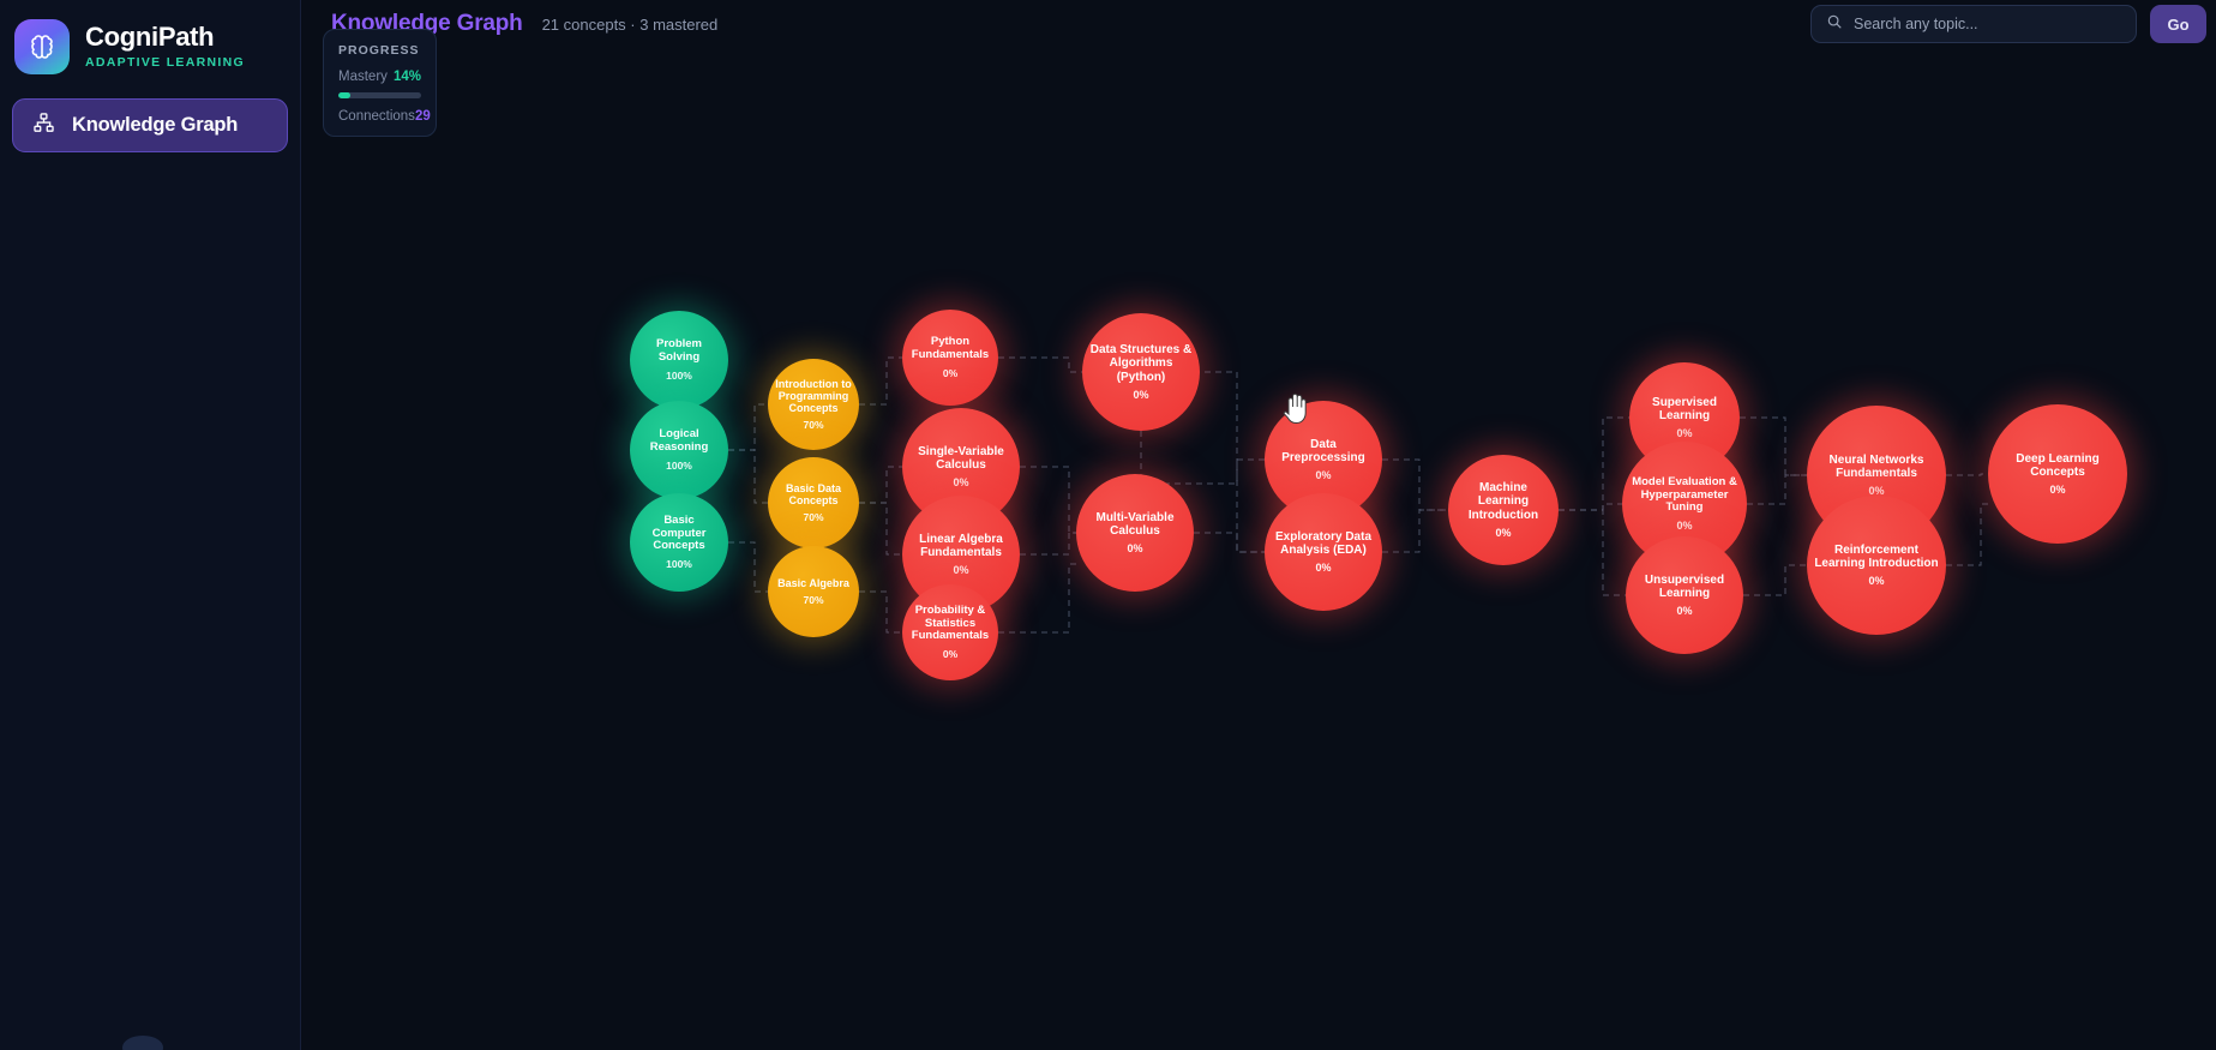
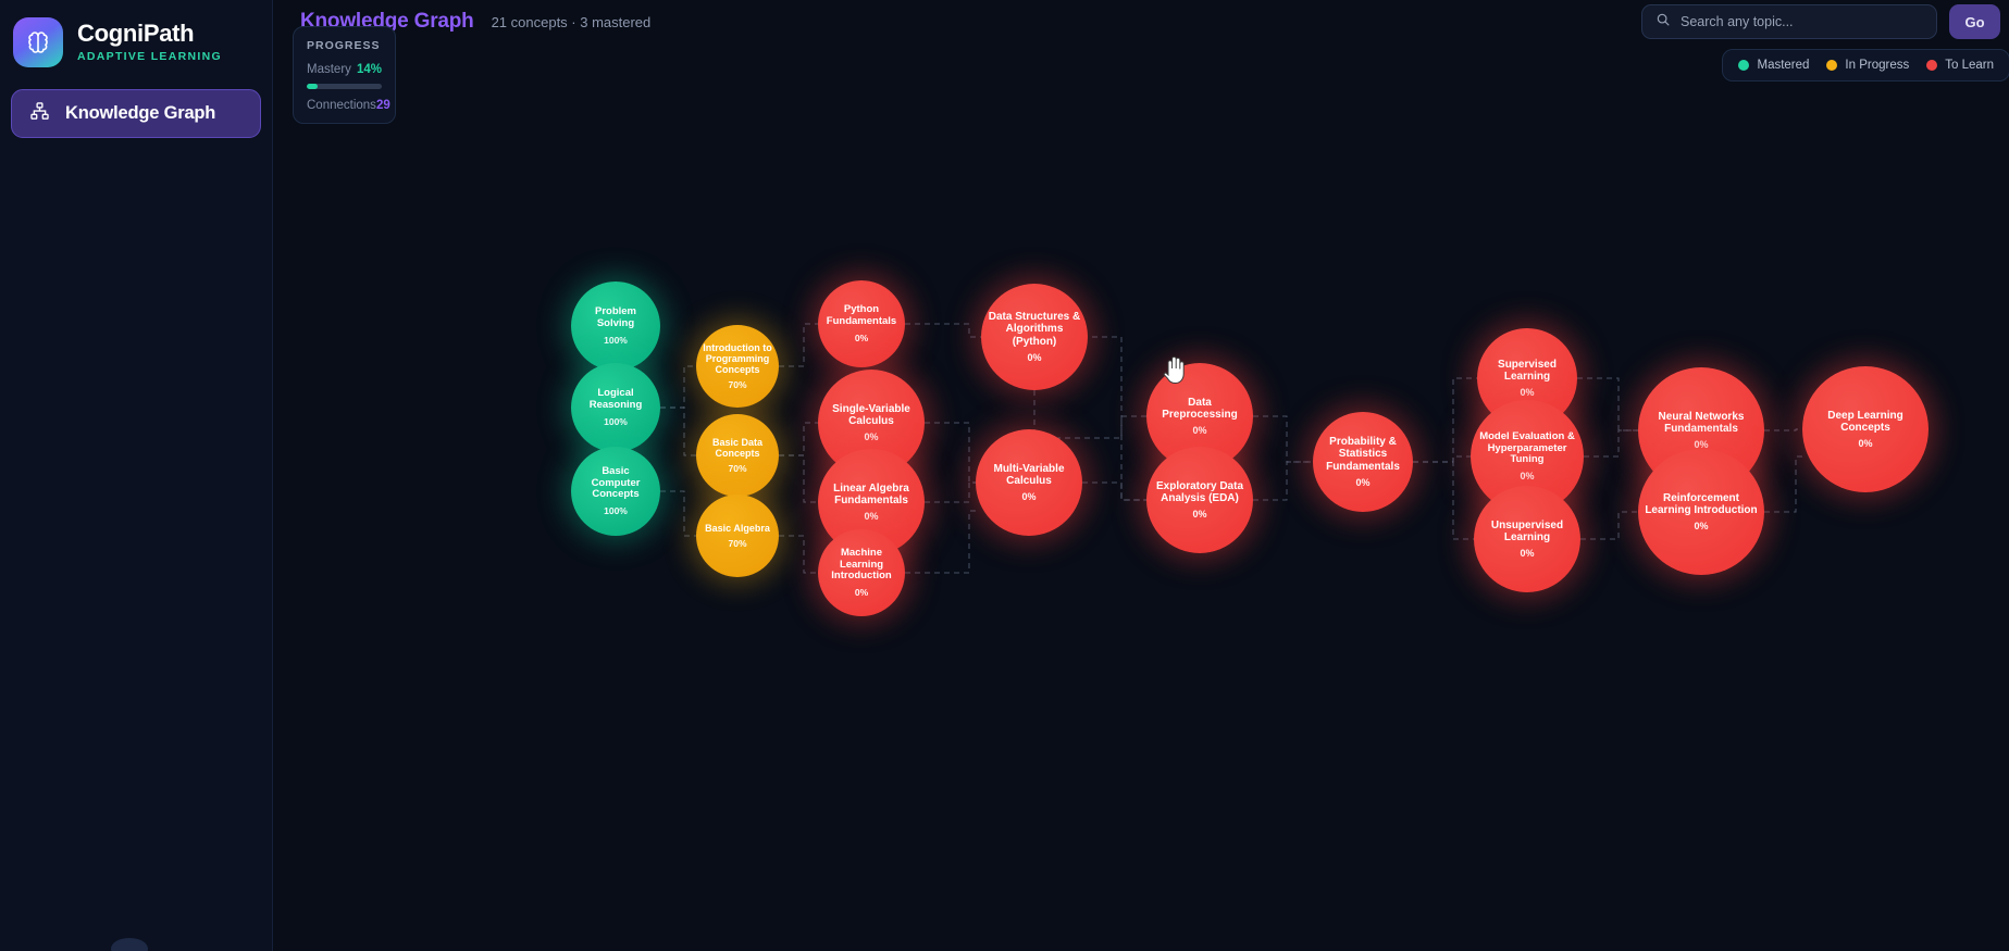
  CogniPath
  ADAPTIVE LEARNING
  Knowledge Graph
  Knowledge Graph
  21 concepts · 3 mastered
  Search any topic...
  Go
  PROGRESS
  Mastery
  14%
  Connections
  29
+ Mastered
+ In Progress
+ To Learn
  Problem Solving
  100%
  Logical Reasoning
  100%
  Basic Computer Concepts
  100%
  Introduction to Programming Concepts
  70%
  Basic Data Concepts
  70%
  Basic Algebra
  70%
  Python Fundamentals
  0%
  Single-Variable Calculus
  0%
  Linear Algebra Fundamentals
  0%
- Probability & Statistics Fundamentals
+ Machine Learning Introduction
  0%
  Data Structures & Algorithms (Python)
  0%
  Multi-Variable Calculus
  0%
  Data Preprocessing
  0%
  Exploratory Data Analysis (EDA)
  0%
- Machine Learning Introduction
+ Probability & Statistics Fundamentals
  0%
  Supervised Learning
  0%
  Model Evaluation & Hyperparameter Tuning
  0%
  Unsupervised Learning
  0%
  Neural Networks Fundamentals
  0%
  Reinforcement Learning Introduction
  0%
  Deep Learning Concepts
  0%
